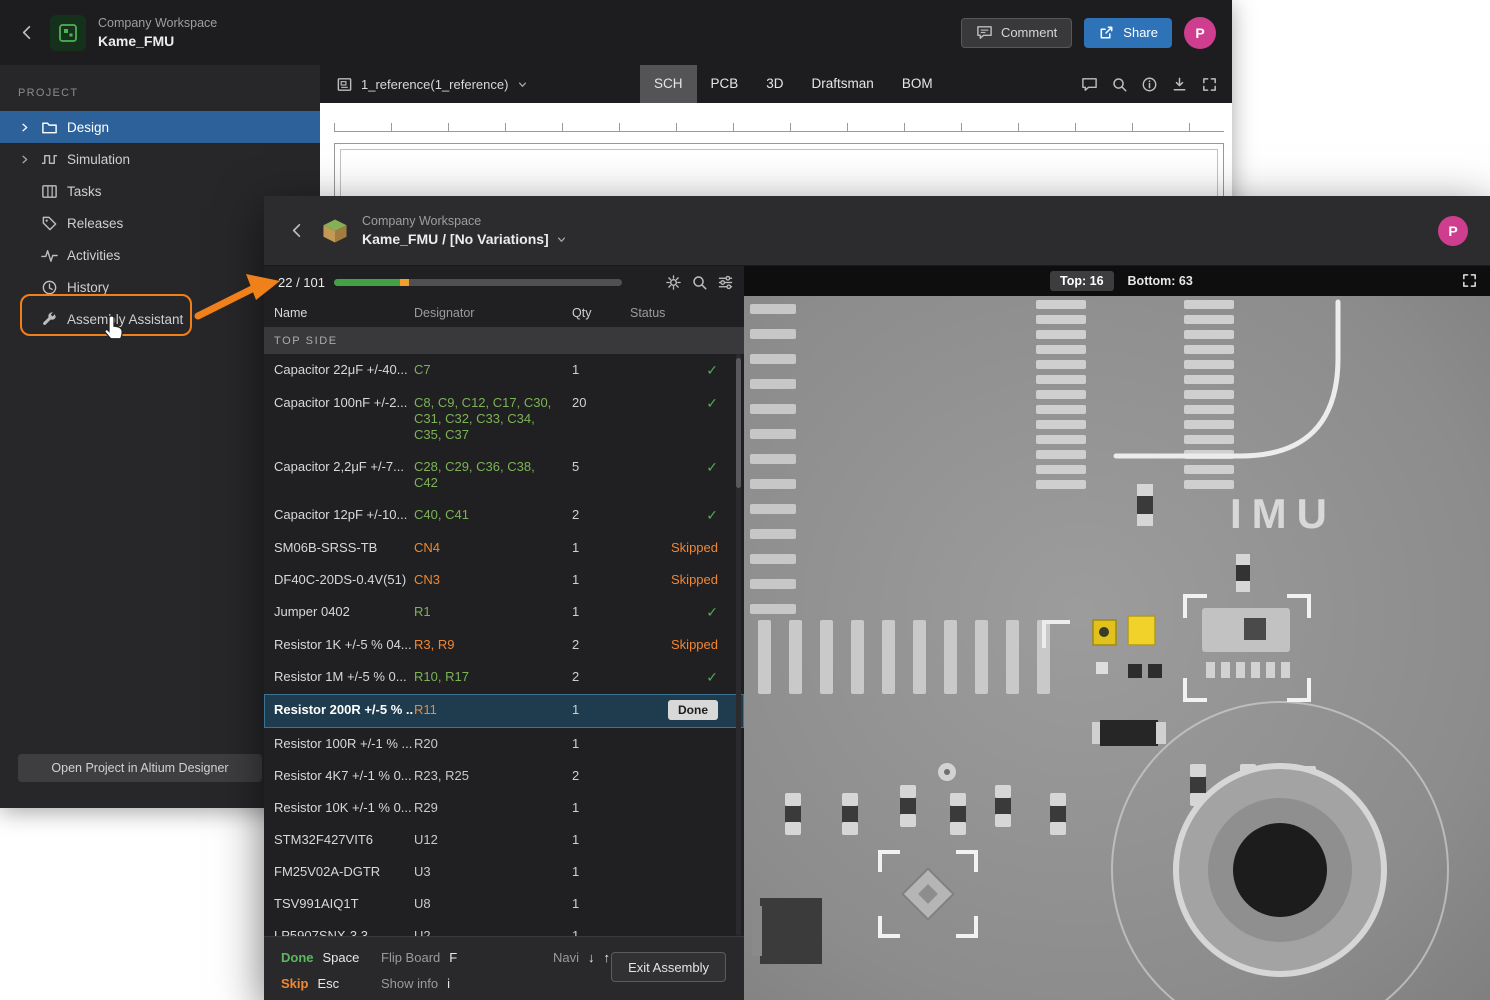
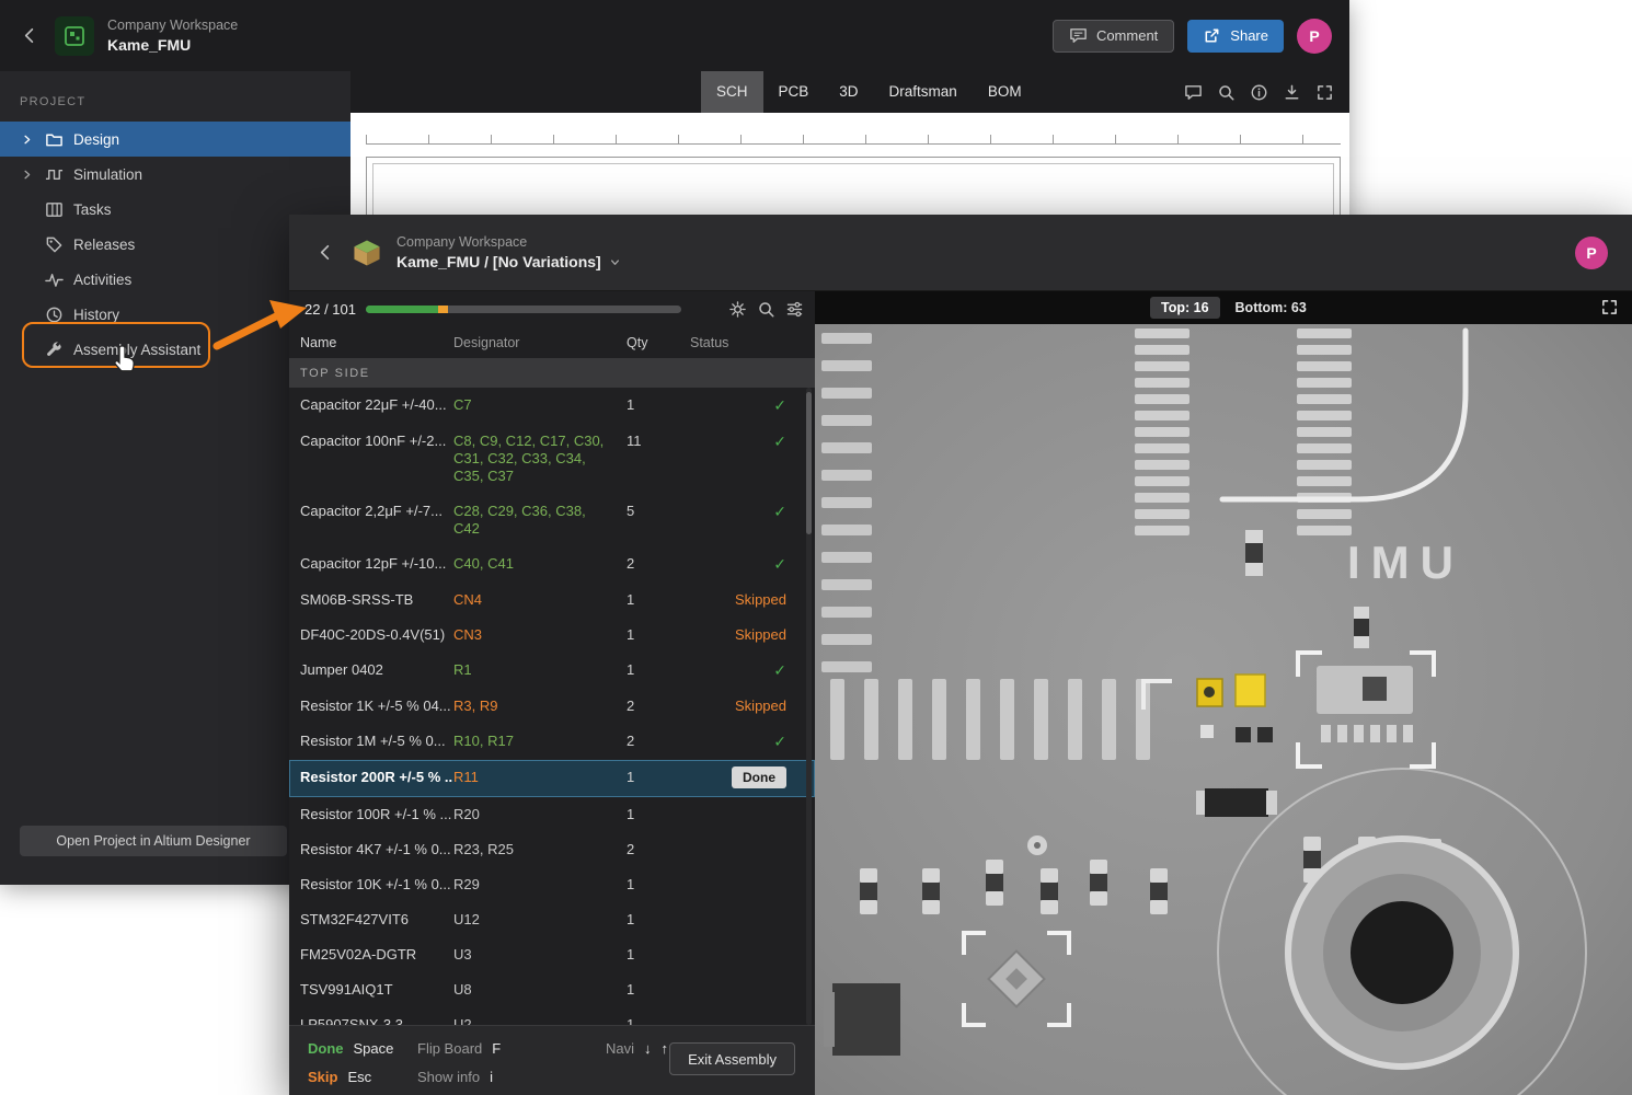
  Company Workspace
  Kame_FMU
  Comment
  Share
  P
- 1_reference(1_reference)
  SCH
  PCB
  3D
  Draftsman
  BOM
  PROJECT
  Design
  Simulation
  Tasks
  Releases
  Activities
  History
  Assemly Assistant
  Open Project in Altium Designer
  Company Workspace
  Kame_FMU / [No Variations]
  P
  22 / 101
  Name
  Designator
  Qty
  Status
  TOP SIDE
  Capacitor 22μF +/-40...
  C7
  1
  ✓
  Capacitor 100nF +/-2...
  C8, C9, C12, C17, C30, C31, C32, C33, C34, C35, C37
- 20
+ 11
  ✓
  Capacitor 2,2μF +/-7...
  C28, C29, C36, C38, C42
  5
  ✓
  Capacitor 12pF +/-10...
  C40, C41
  2
  ✓
  SM06B-SRSS-TB
  CN4
  1
  Skipped
  DF40C-20DS-0.4V(51)
  CN3
  1
  Skipped
  Jumper 0402
  R1
  1
  ✓
  Resistor 1K +/-5 % 04...
  R3, R9
  2
  Skipped
  Resistor 1M +/-5 % 0...
  R10, R17
  2
  ✓
  Resistor 200R +/-5 % ..
  R11
  1
  Done
  Resistor 100R +/-1 % ...
  R20
  1
  Resistor 4K7 +/-1 % 0...
  R23, R25
  2
  Resistor 10K +/-1 % 0...
  R29
  1
  STM32F427VIT6
  U12
  1
  FM25V02A-DGTR
  U3
  1
  TSV991AIQ1T
  U8
  1
  Done Space
  Flip Board F
  Navi ↓ ↑
  Skip Esc
  Show info i
  Exit Assembly
  Top: 16
  Bottom: 63
  IMU
